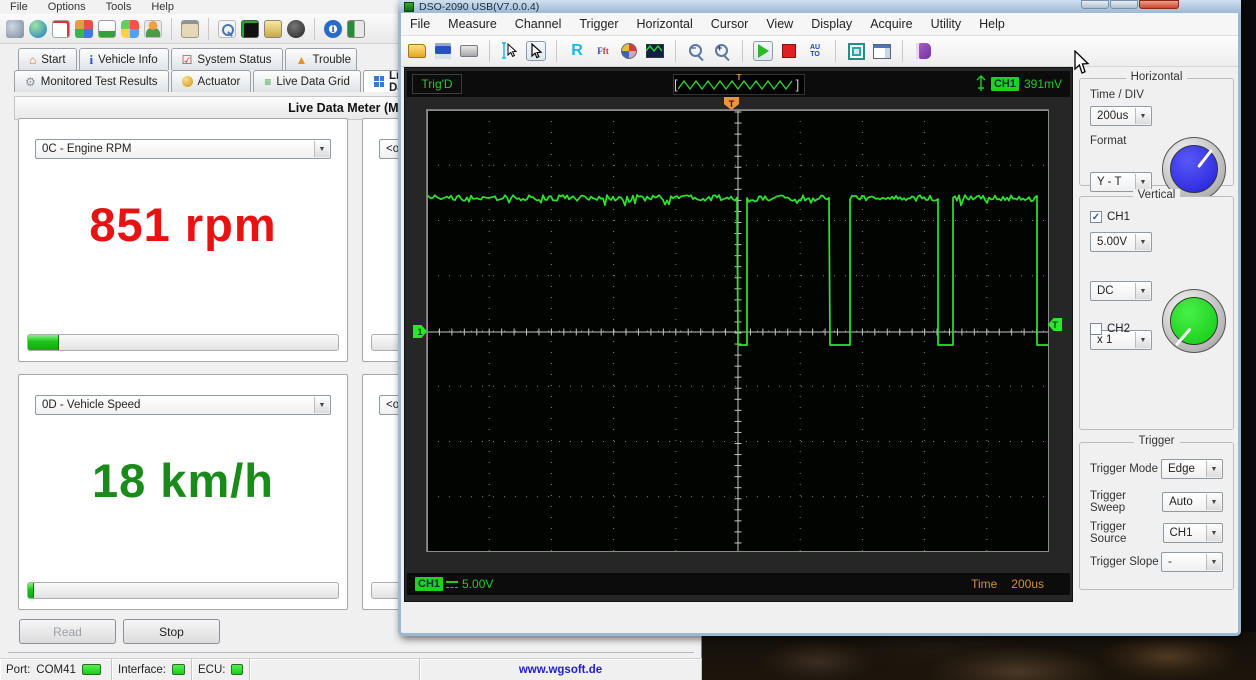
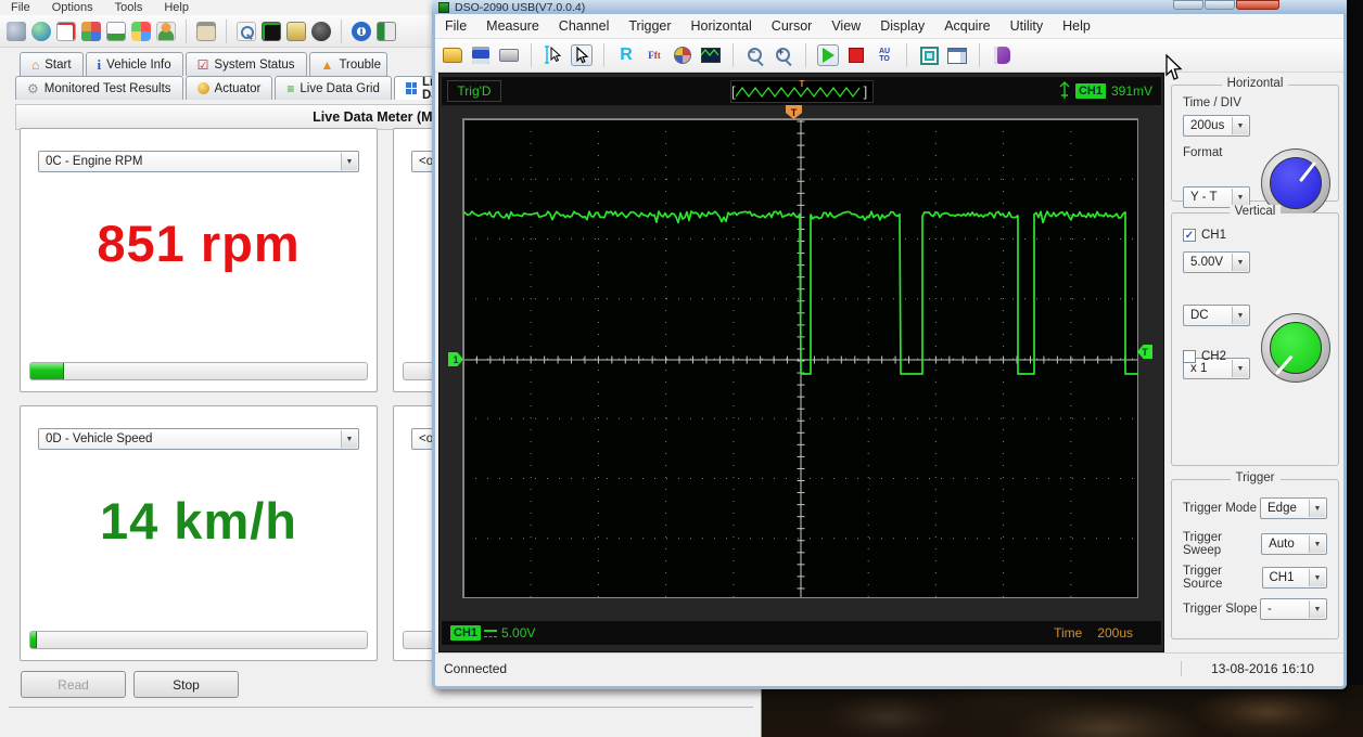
  File
  Options
  Tools
  Help
  i
  ⌂
  Start
  i
  Vehicle Info
  ☑
  System Status
  ▲
  Trouble
  ⚙
  Monitored Test Results
  Actuator
  ≡
  Live Data Grid
  Live Data Meter (M
  0C - Engine RPM
  851 rpm
  0D - Vehicle Speed
- 18 km/h
+ 14 km/h
  Read
  Stop
- Port:
- COM41
- Interface:
- ECU:
- www.wgsoft.de
  DSO-2090 USB(V7.0.0.4)
  File
  Measure
  Channel
  Trigger
  Horizontal
  Cursor
  View
  Display
  Acquire
  Utility
  Help
  R
  F
  ft
  −
  +
  Trig'D
  T
  [
  ]
  CH1
  391mV
  T
  1
  T
  CH1
  5.00V
  Time
  200us
  Horizontal
  Time / DIV
  200us
  Format
  Y - T
  Vertical
  ✓
  CH1
  5.00V
  DC
  x 1
  CH2
  Trigger
  Trigger Mode
  Edge
  Trigger Sweep
  Auto
  Trigger Source
  CH1
  Trigger Slope
  -
+ Connected
+ 13-08-2016 16:10
